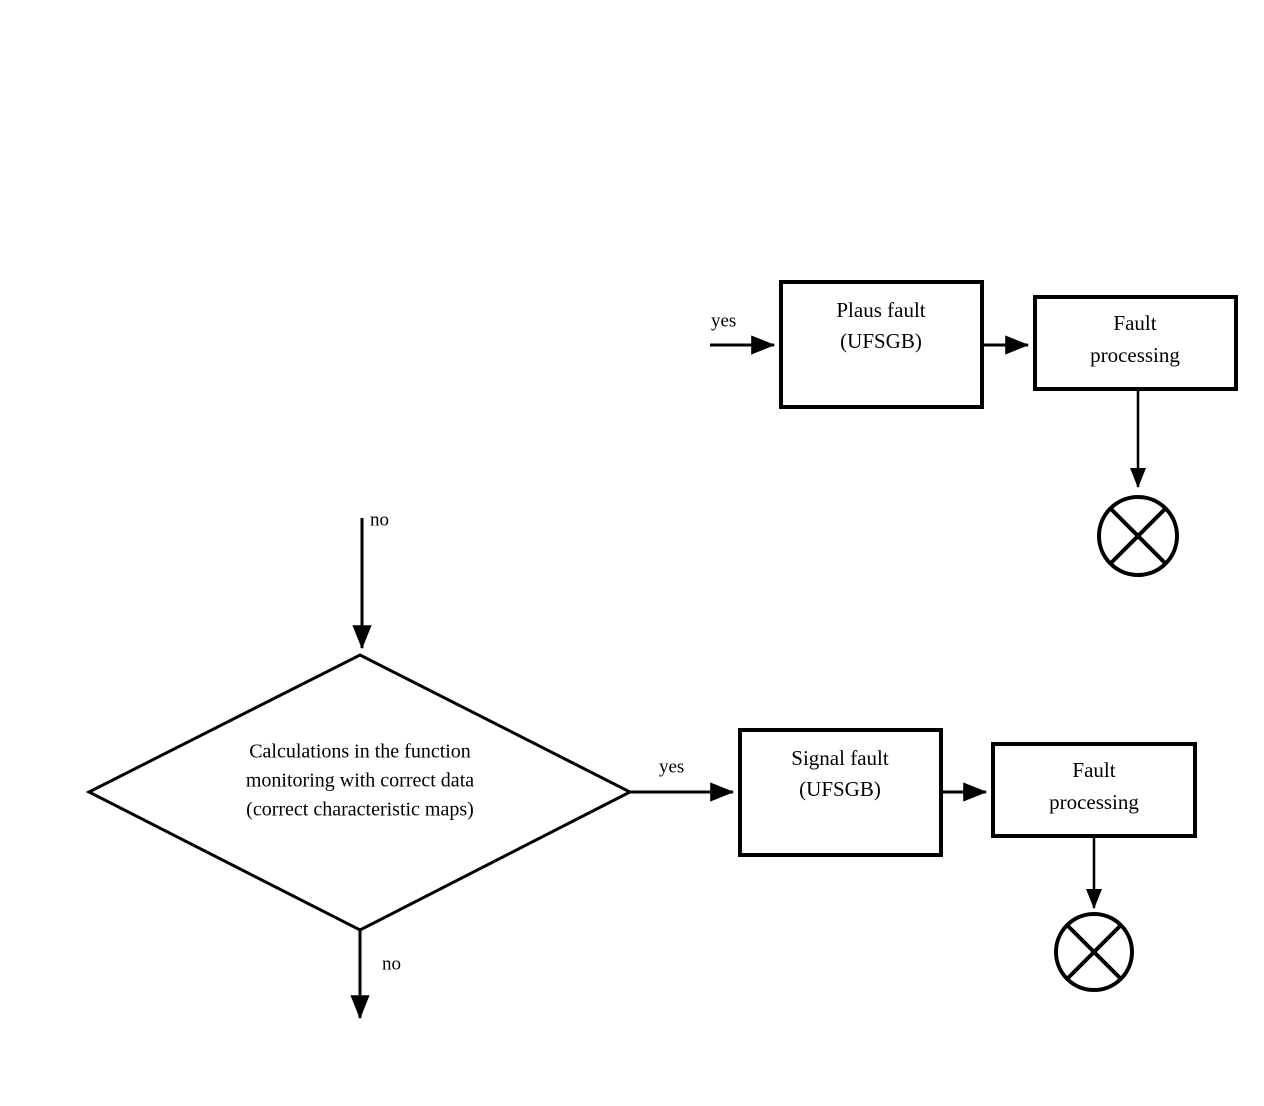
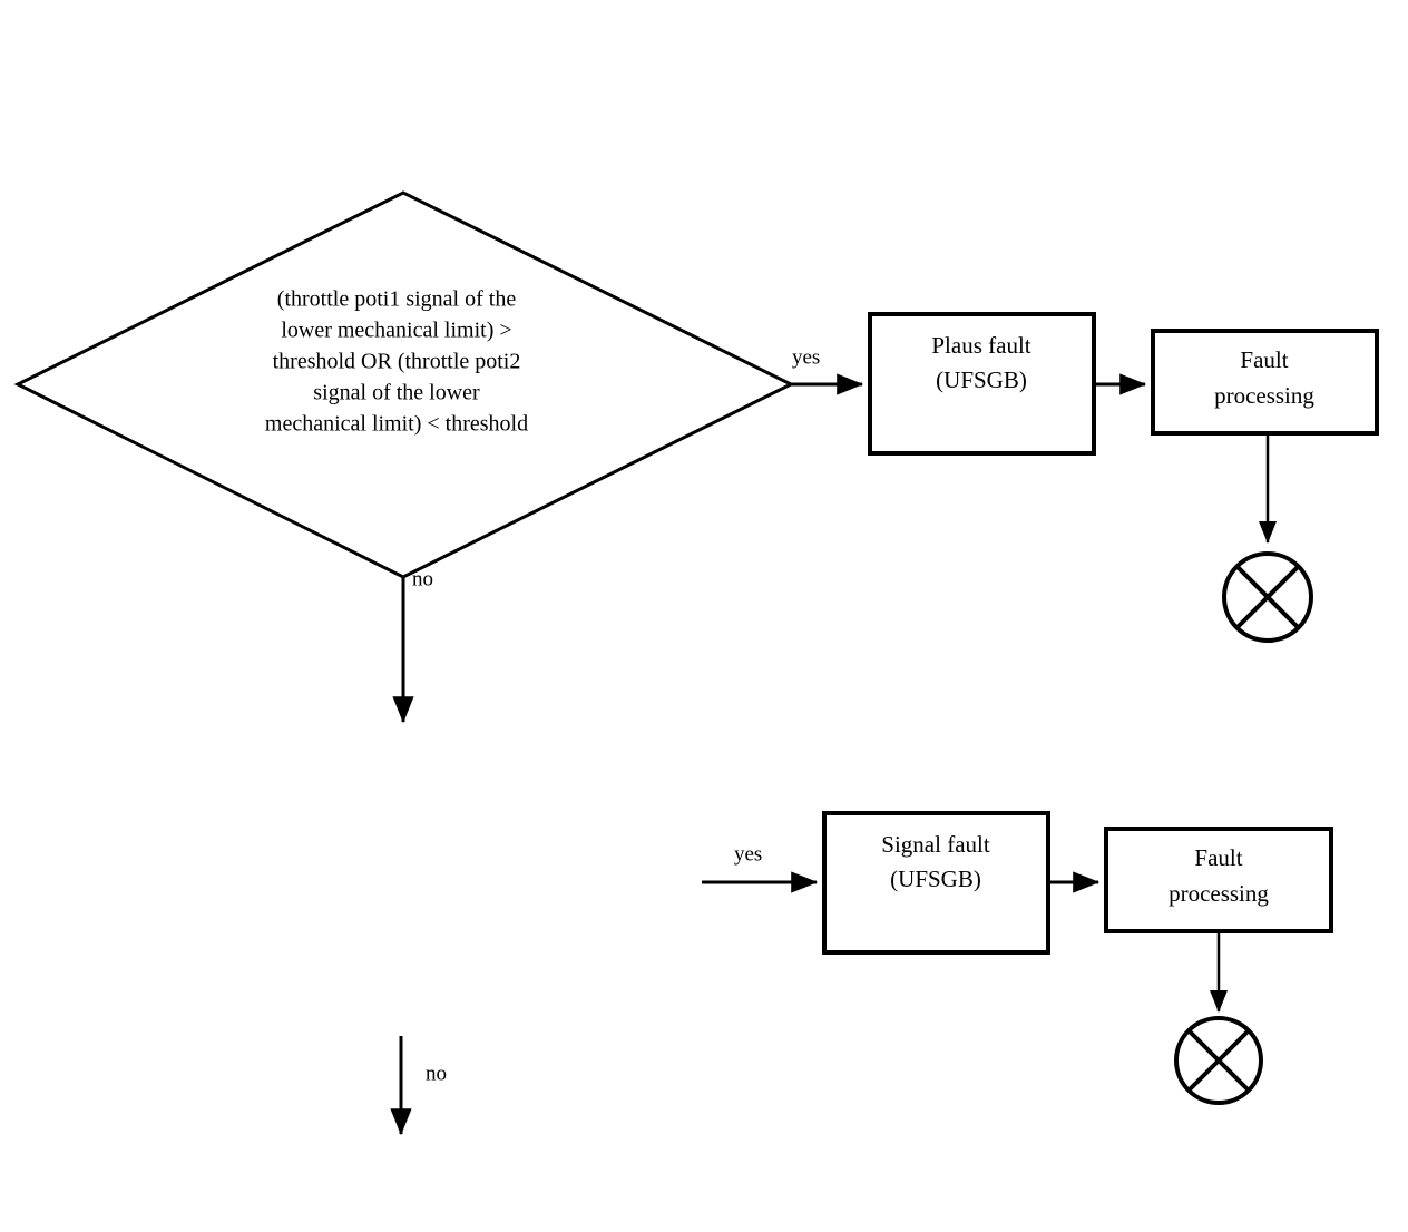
+ (throttle poti1 signal of the
+ lower mechanical limit) >
+ threshold OR (throttle poti2
+ signal of the lower
+ mechanical limit) < threshold
  yes
  Plaus fault
  (UFSGB)
  Fault
  processing
  no
- Calculations in the function
- monitoring with correct data
- (correct characteristic maps)
  yes
  Signal fault
  (UFSGB)
  Fault
  processing
  no
